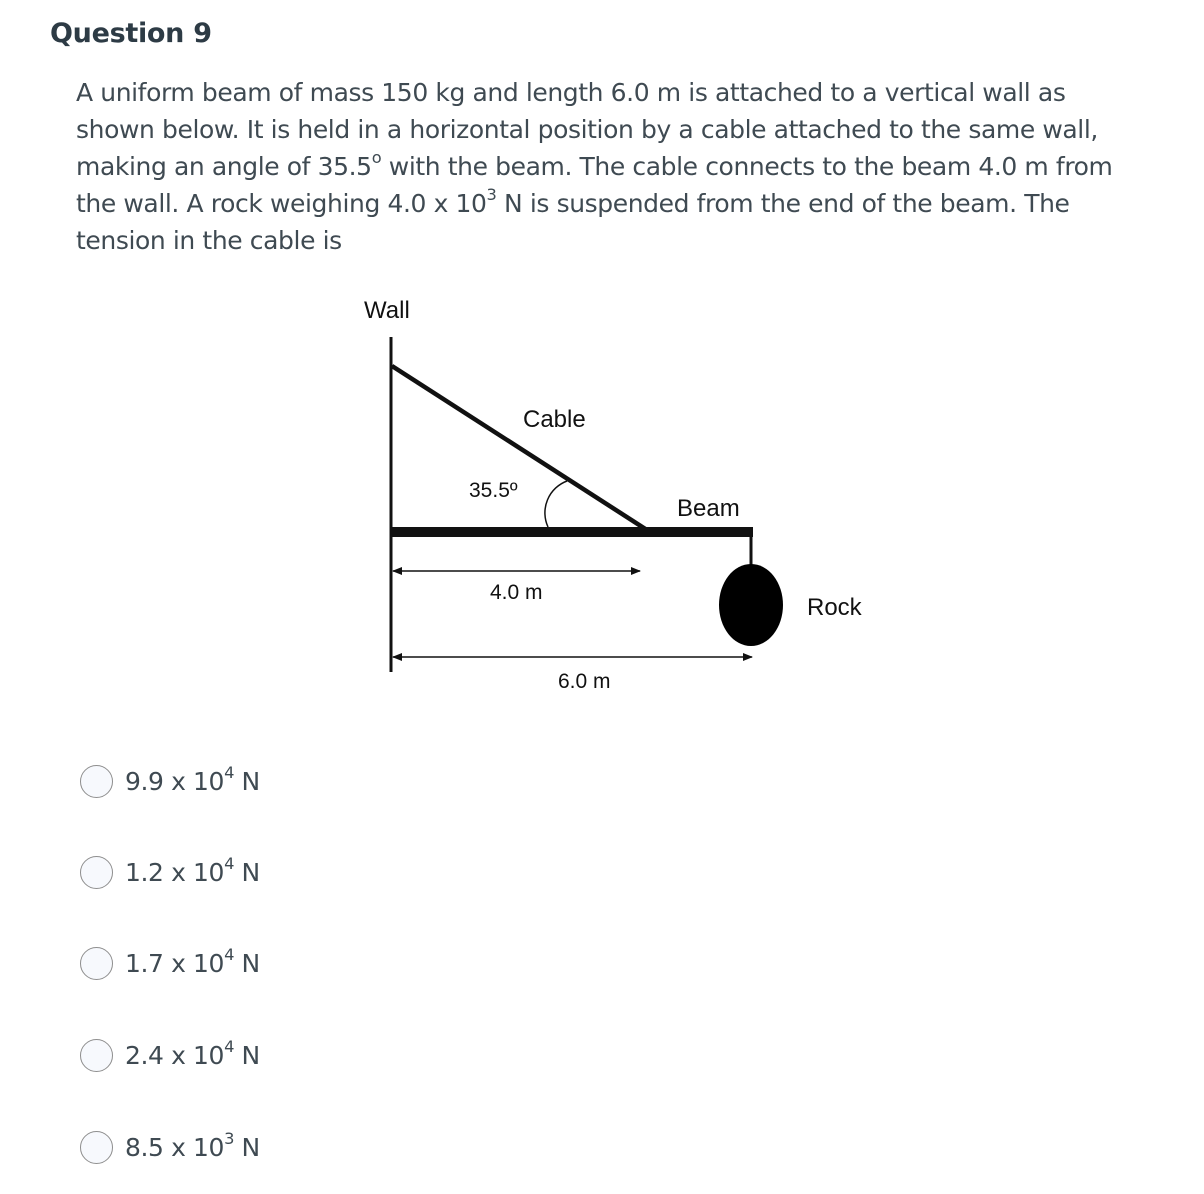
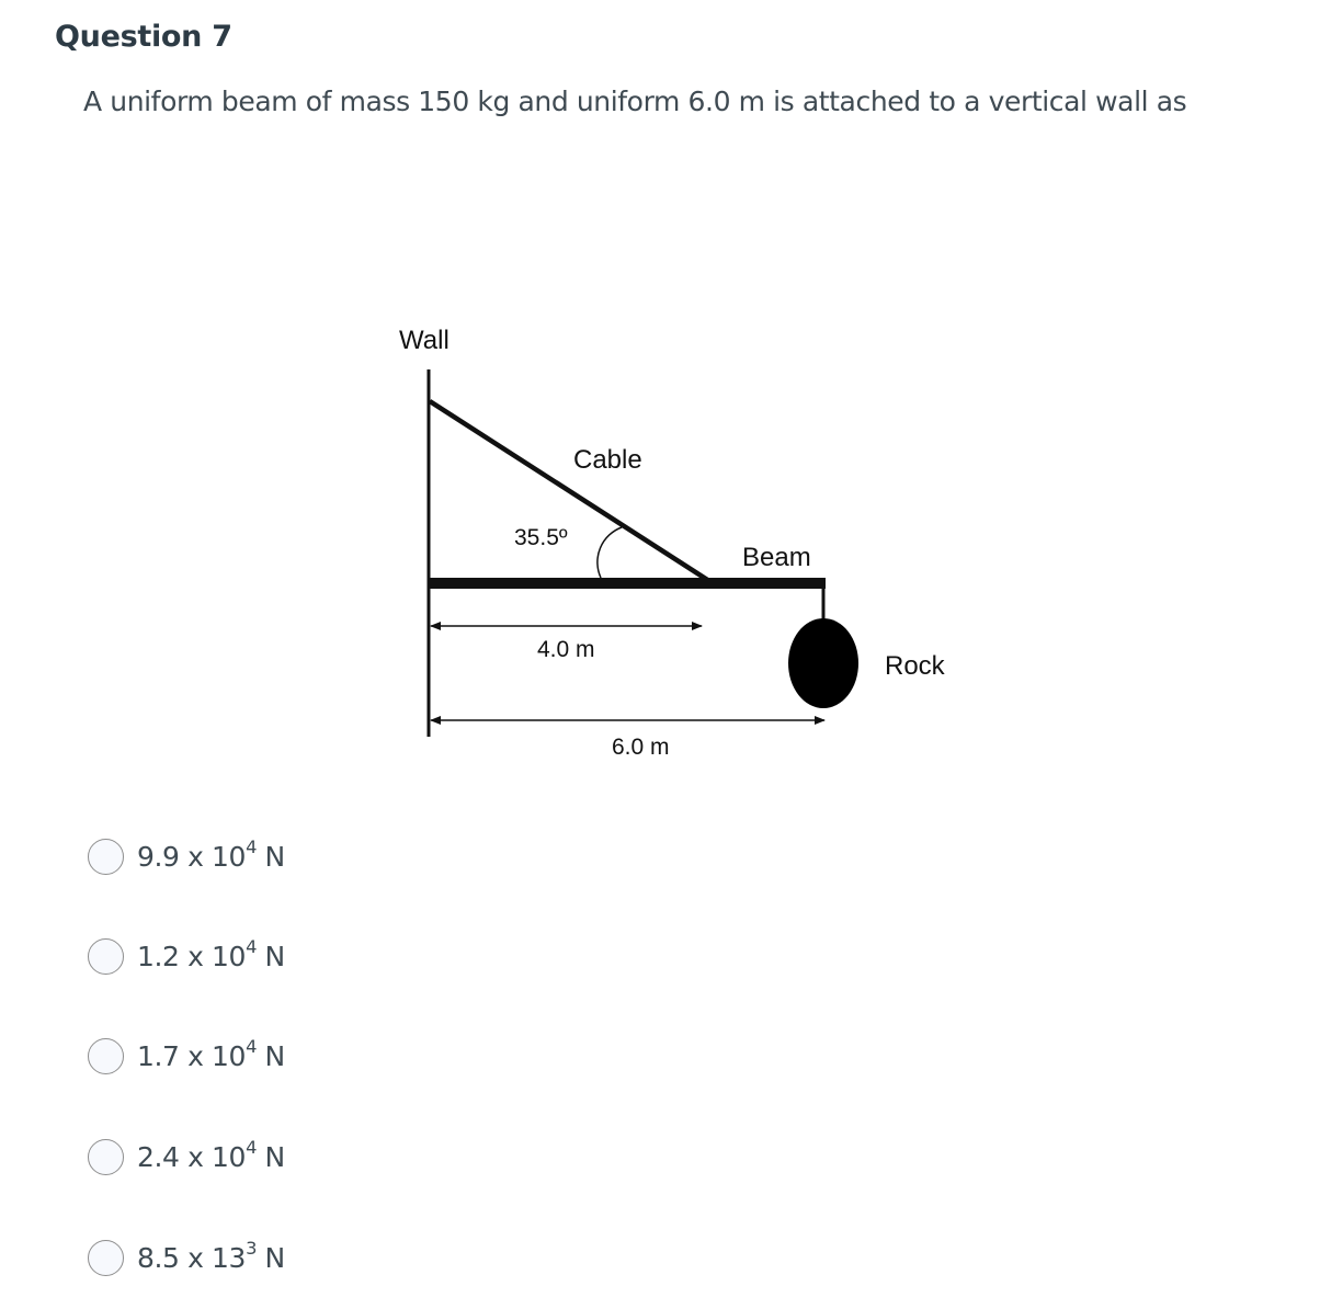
- Question 9
+ Question 7
- A uniform beam of mass 150 kg and length 6.0 m is attached to a vertical wall as
+ A uniform beam of mass 150 kg and uniform 6.0 m is attached to a vertical wall as
- shown below. It is held in a horizontal position by a cable attached to the same wall,
- making an angle of 35.5o with the beam. The cable connects to the beam 4.0 m from
- the wall. A rock weighing 4.0 x 103 N is suspended from the end of the beam. The
- tension in the cable is
  Wall
  Cable
  35.5º
  Beam
  Rock
  4.0 m
  6.0 m
  9.9 x 104 N
  1.2 x 104 N
  1.7 x 104 N
  2.4 x 104 N
- 8.5 x 103 N
+ 8.5 x 133 N
